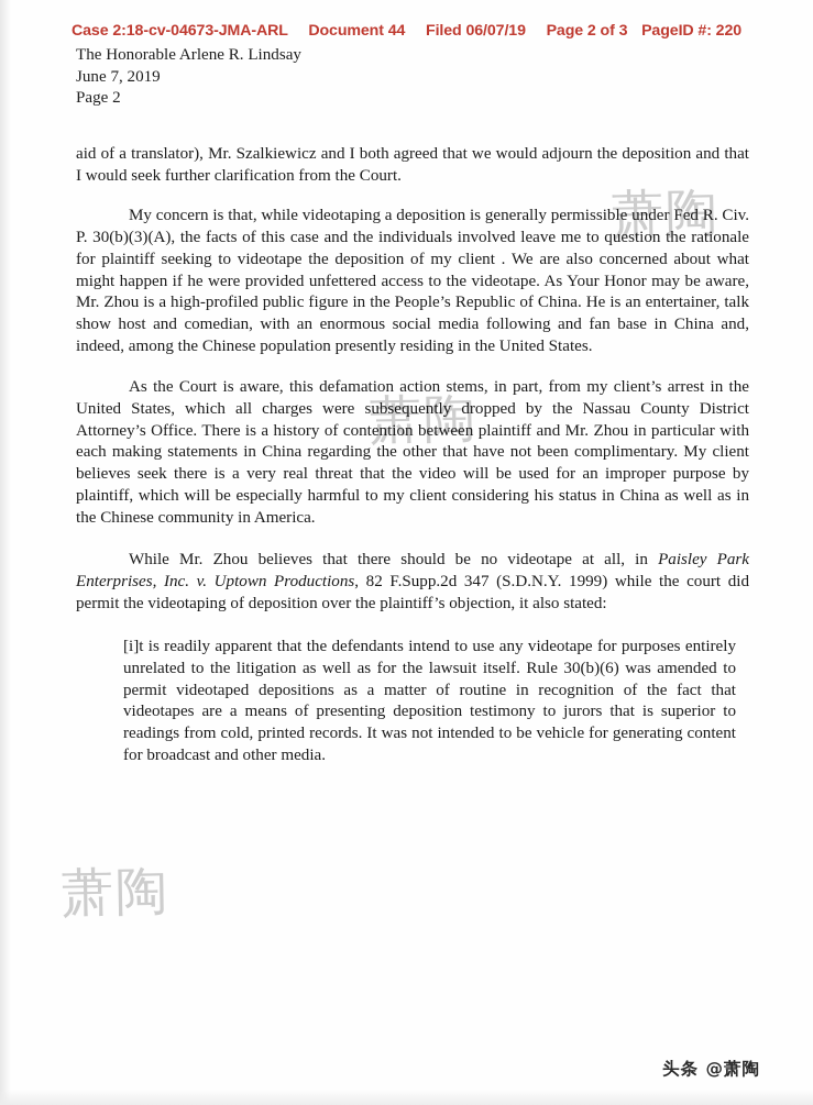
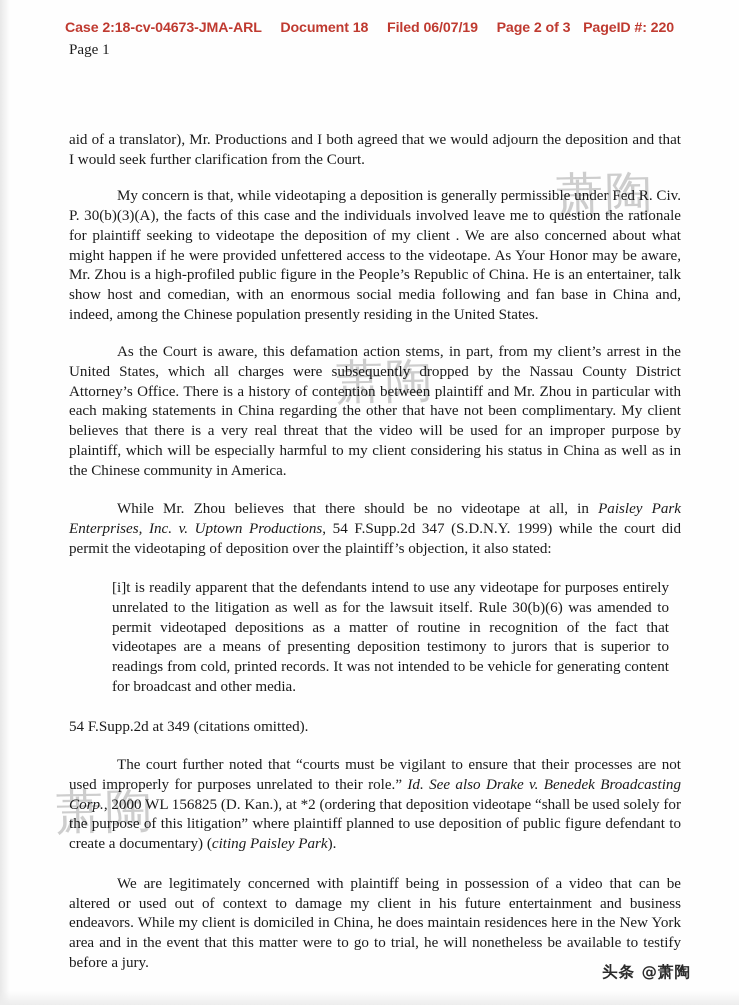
- Case 2:18-cv-04673-JMA-ARL Document 44 Filed 06/07/19 Page 2 of 3 PageID #: 220
+ Case 2:18-cv-04673-JMA-ARL Document 18 Filed 06/07/19 Page 2 of 3 PageID #: 220
- The Honorable Arlene R. Lindsay
- June 7, 2019
- Page 2
+ Page 1
- aid of a translator), Mr. Szalkiewicz and I both agreed that we would adjourn the deposition and that I would seek further clarification from the Court.
+ aid of a translator), Mr. Productions and I both agreed that we would adjourn the deposition and that I would seek further clarification from the Court.
  My concern is that, while videotaping a deposition is generally permissible under Fed R. Civ. P. 30(b)(3)(A), the facts of this case and the individuals involved leave me to question the rationale for plaintiff seeking to videotape the deposition of my client . We are also concerned about what might happen if he were provided unfettered access to the videotape. As Your Honor may be aware, Mr. Zhou is a high-profiled public figure in the People’s Republic of China. He is an entertainer, talk show host and comedian, with an enormous social media following and fan base in China and, indeed, among the Chinese population presently residing in the United States.
- As the Court is aware, this defamation action stems, in part, from my client’s arrest in the United States, which all charges were subsequently dropped by the Nassau County District Attorney’s Office. There is a history of contention between plaintiff and Mr. Zhou in particular with each making statements in China regarding the other that have not been complimentary. My client believes seek there is a very real threat that the video will be used for an improper purpose by plaintiff, which will be especially harmful to my client considering his status in China as well as in the Chinese community in America.
+ As the Court is aware, this defamation action stems, in part, from my client’s arrest in the United States, which all charges were subsequently dropped by the Nassau County District Attorney’s Office. There is a history of contention between plaintiff and Mr. Zhou in particular with each making statements in China regarding the other that have not been complimentary. My client believes that there is a very real threat that the video will be used for an improper purpose by plaintiff, which will be especially harmful to my client considering his status in China as well as in the Chinese community in America.
- While Mr. Zhou believes that there should be no videotape at all, in Paisley Park Enterprises, Inc. v. Uptown Productions, 82 F.Supp.2d 347 (S.D.N.Y. 1999) while the court did permit the videotaping of deposition over the plaintiff’s objection, it also stated:
+ While Mr. Zhou believes that there should be no videotape at all, in Paisley Park Enterprises, Inc. v. Uptown Productions, 54 F.Supp.2d 347 (S.D.N.Y. 1999) while the court did permit the videotaping of deposition over the plaintiff’s objection, it also stated:
  [i]t is readily apparent that the defendants intend to use any videotape for purposes entirely unrelated to the litigation as well as for the lawsuit itself. Rule 30(b)(6) was amended to permit videotaped depositions as a matter of routine in recognition of the fact that videotapes are a means of presenting deposition testimony to jurors that is superior to readings from cold, printed records. It was not intended to be vehicle for generating content for broadcast and other media.
+ 54 F.Supp.2d at 349 (citations omitted).
+ The court further noted that “courts must be vigilant to ensure that their processes are not used improperly for purposes unrelated to their role.” Id. See also Drake v. Benedek Broadcasting Corp., 2000 WL 156825 (D. Kan.), at *2 (ordering that deposition videotape “shall be used solely for the purpose of this litigation” where plaintiff planned to use deposition of public figure defendant to create a documentary) (citing Paisley Park).
+ We are legitimately concerned with plaintiff being in possession of a video that can be altered or used out of context to damage my client in his future entertainment and business endeavors. While my client is domiciled in China, he does maintain residences here in the New York area and in the event that this matter were to go to trial, he will nonetheless be available to testify before a jury.
  萧陶
  萧陶
  萧陶
  头条 @萧陶
